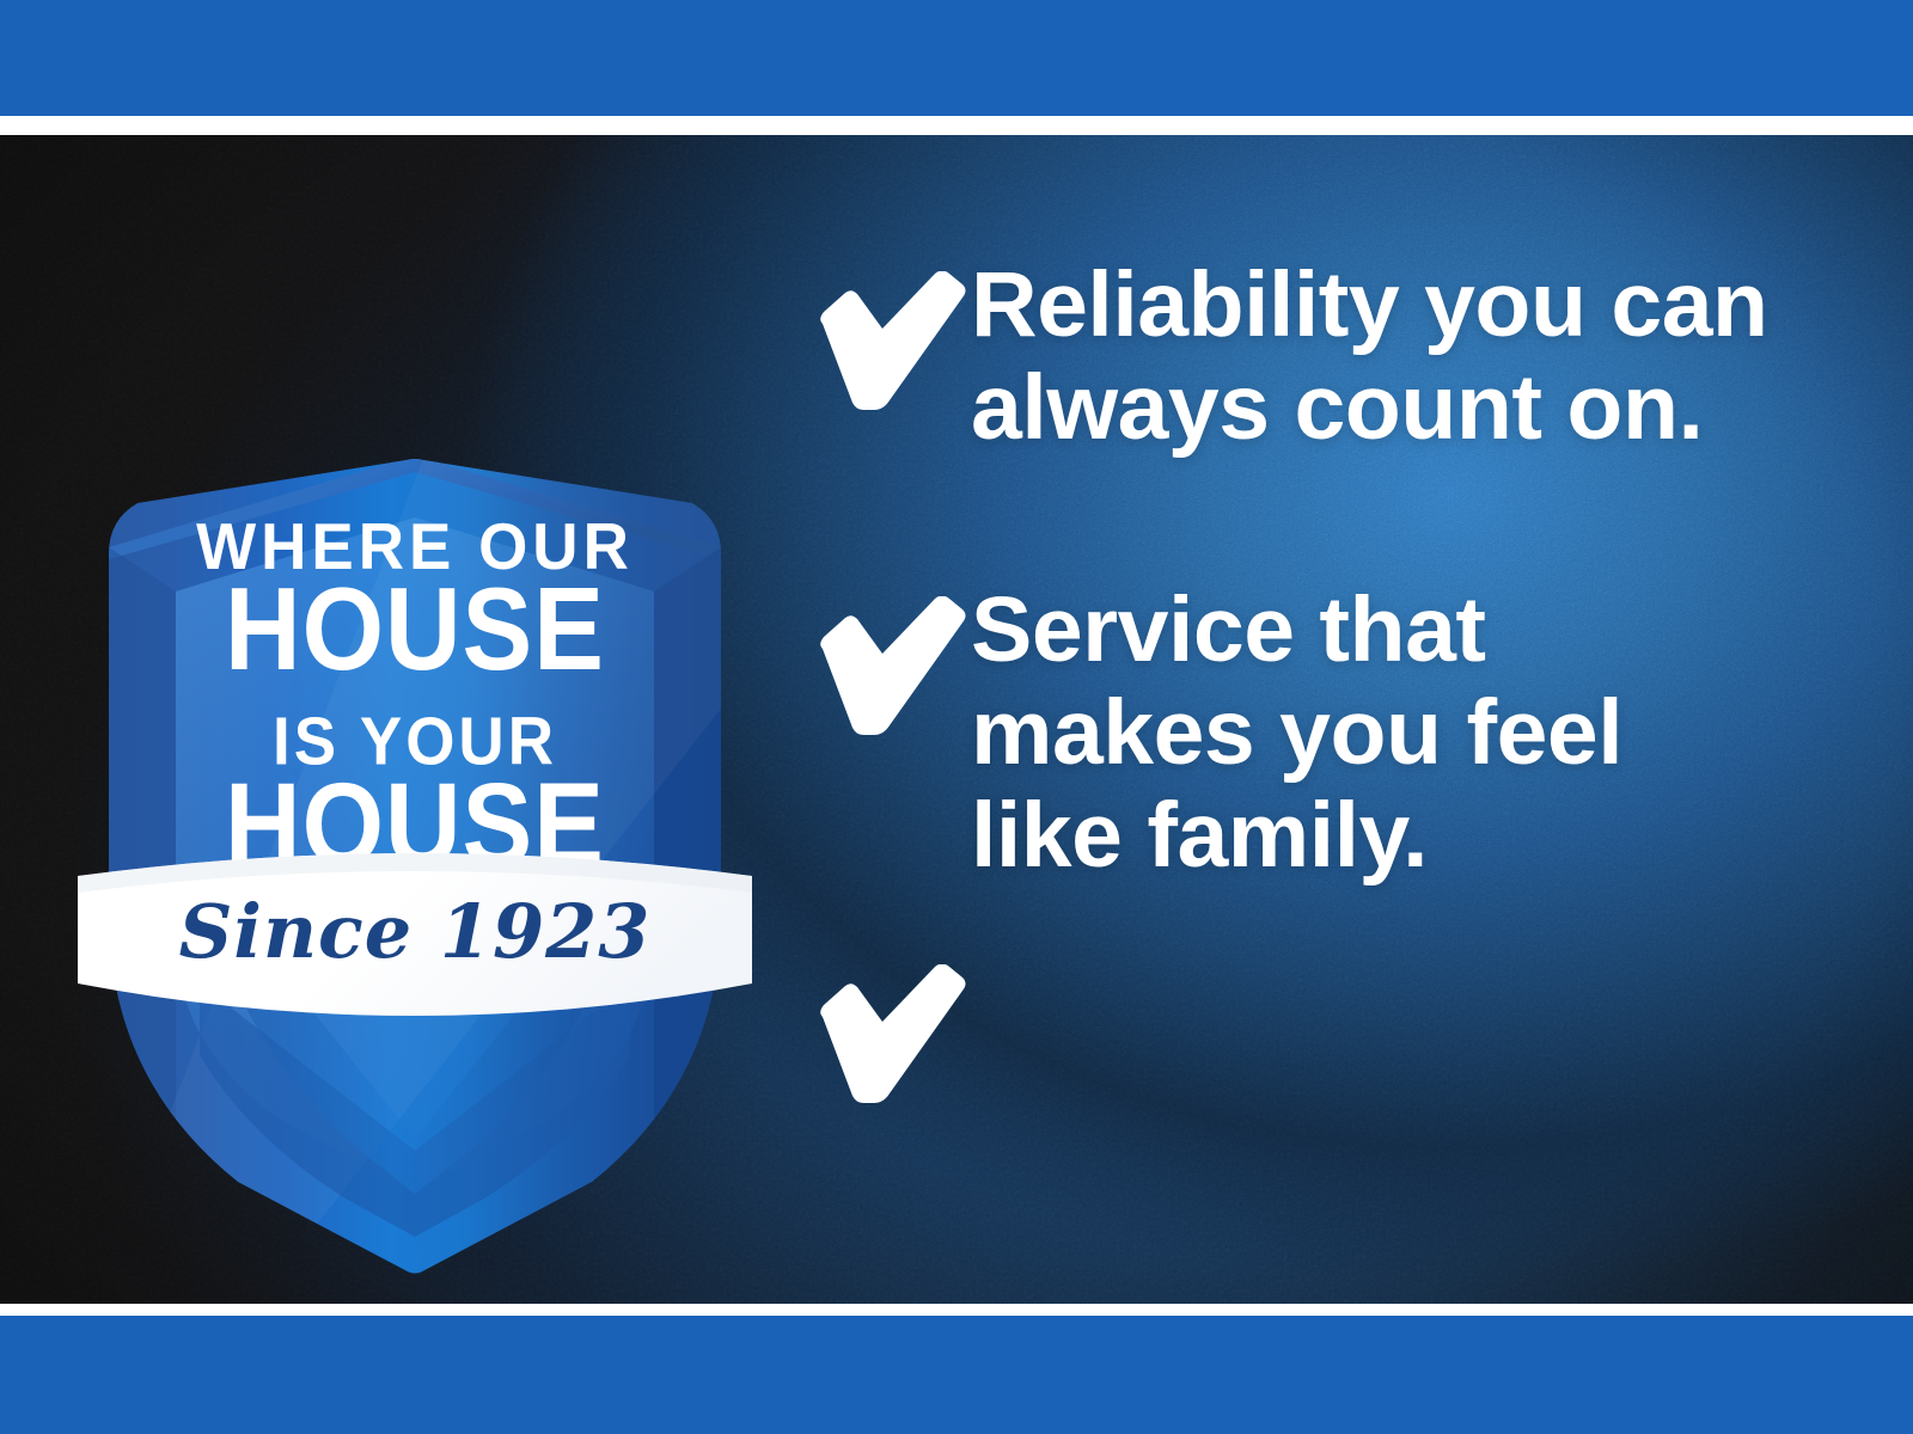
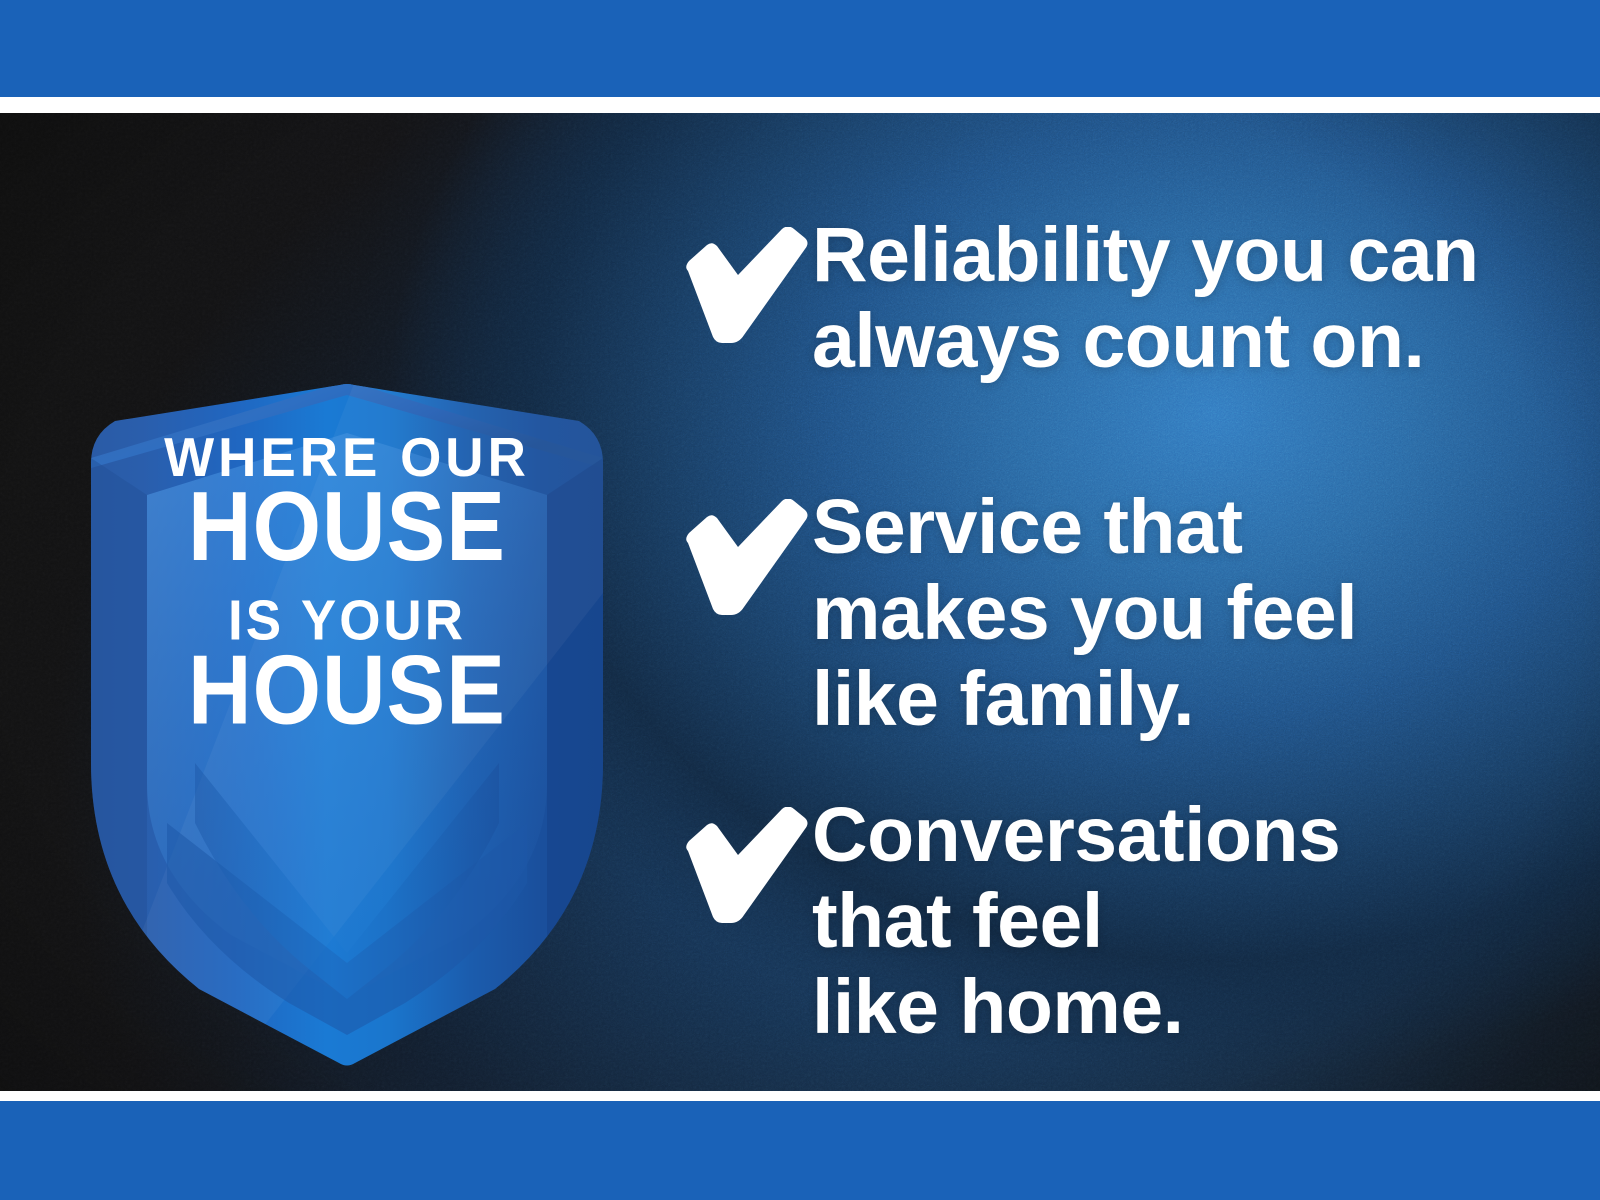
  WHERE OUR
  HOUSE
  IS YOUR
  HOUSE
- Since 1923
  Reliability you can
  always count on.
  Service that
  makes you feel
  like family.
+ Conversations
+ that feel
+ like home.
